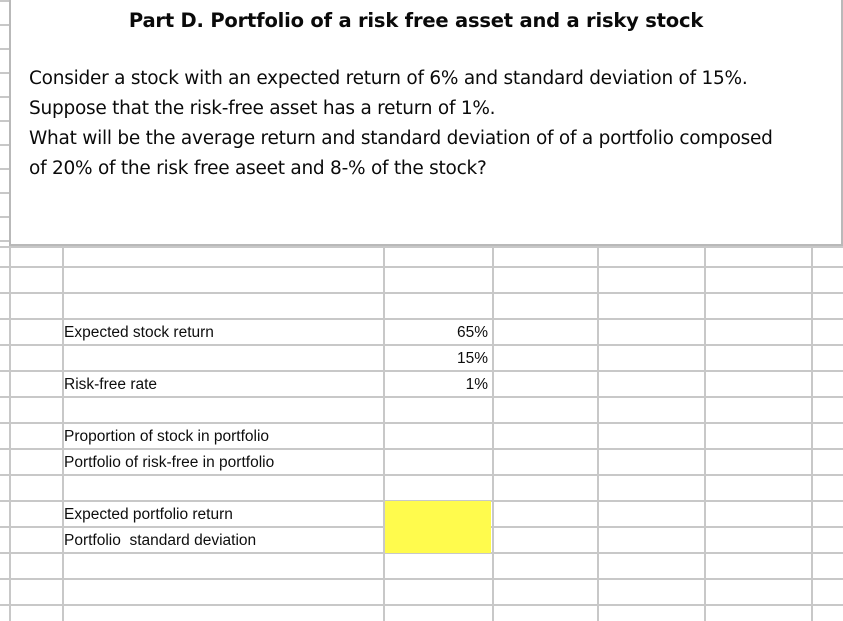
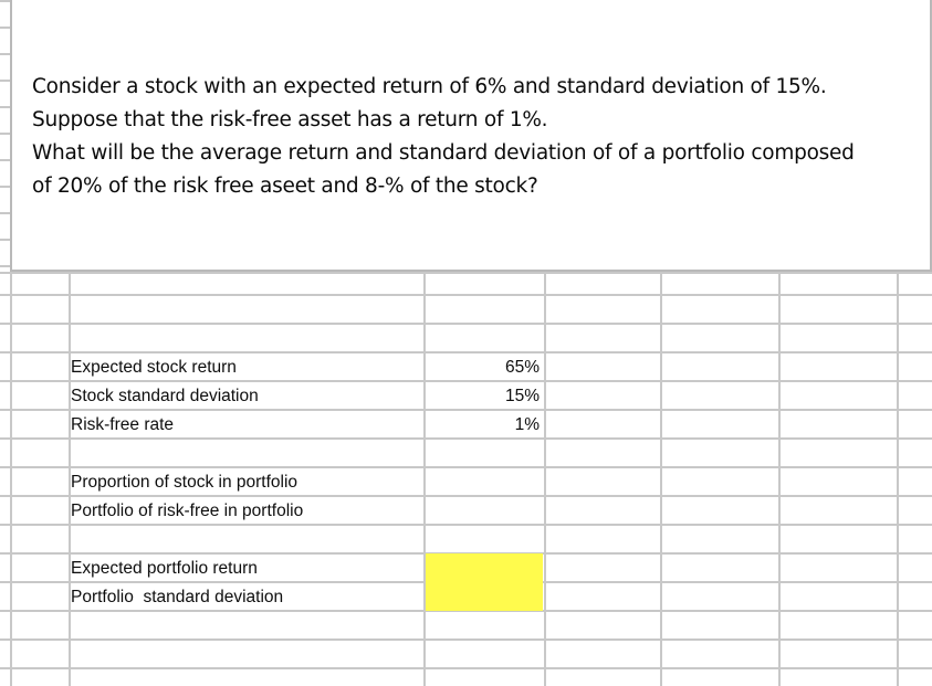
  Expected stock return
  65%
+ Stock standard deviation
  15%
  Risk-free rate
  1%
  Proportion of stock in portfolio
  Portfolio of risk-free in portfolio
  Expected portfolio return
  Portfolio standard deviation
- Part D. Portfolio of a risk free asset and a risky stock
  Consider a stock with an expected return of 6% and standard deviation of 15%.
  Suppose that the risk-free asset has a return of 1%.
  What will be the average return and standard deviation of of a portfolio composed
  of 20% of the risk free aseet and 8-% of the stock?
